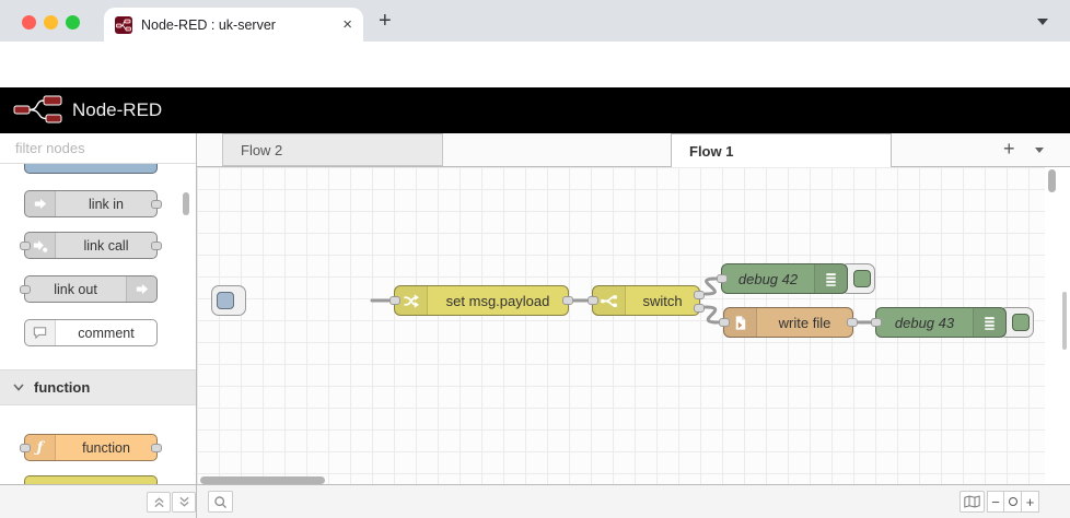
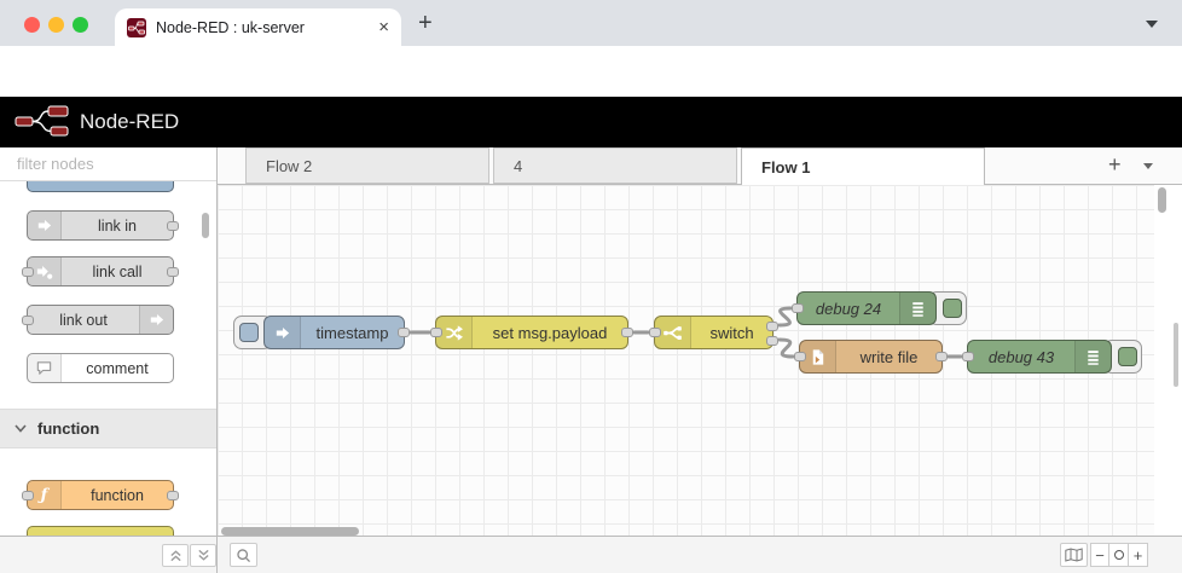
  Node-RED : uk-server
  ×
  +
  Node-RED
  filter nodes
  function
  link in
  link call
  link out
  comment
  ƒ
  function
  Flow 2
+ 4
  Flow 1
  +
+ timestamp
  set msg.payload
  switch
- debug 42
+ debug 24
  write file
  debug 43
  −
  +
